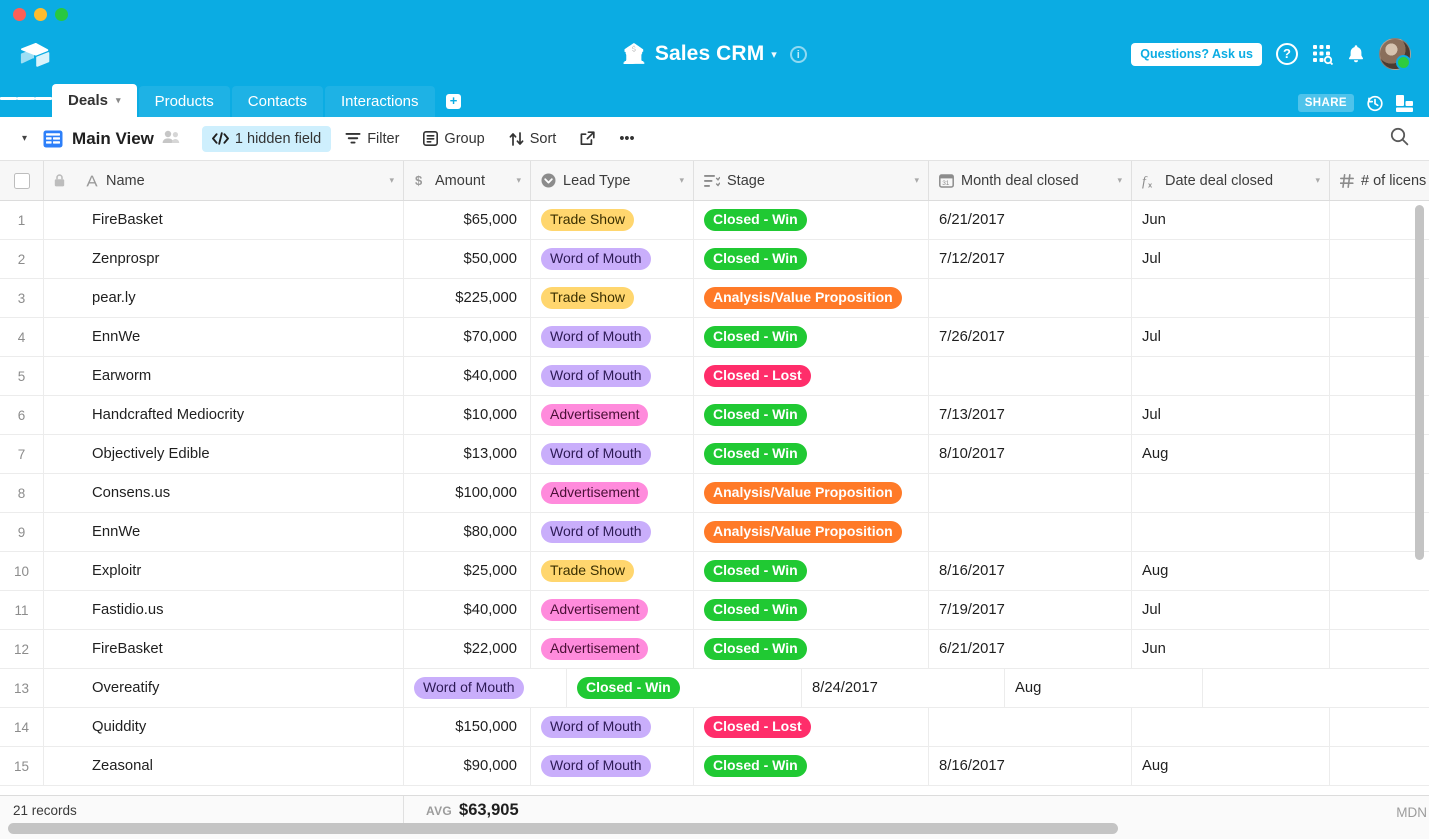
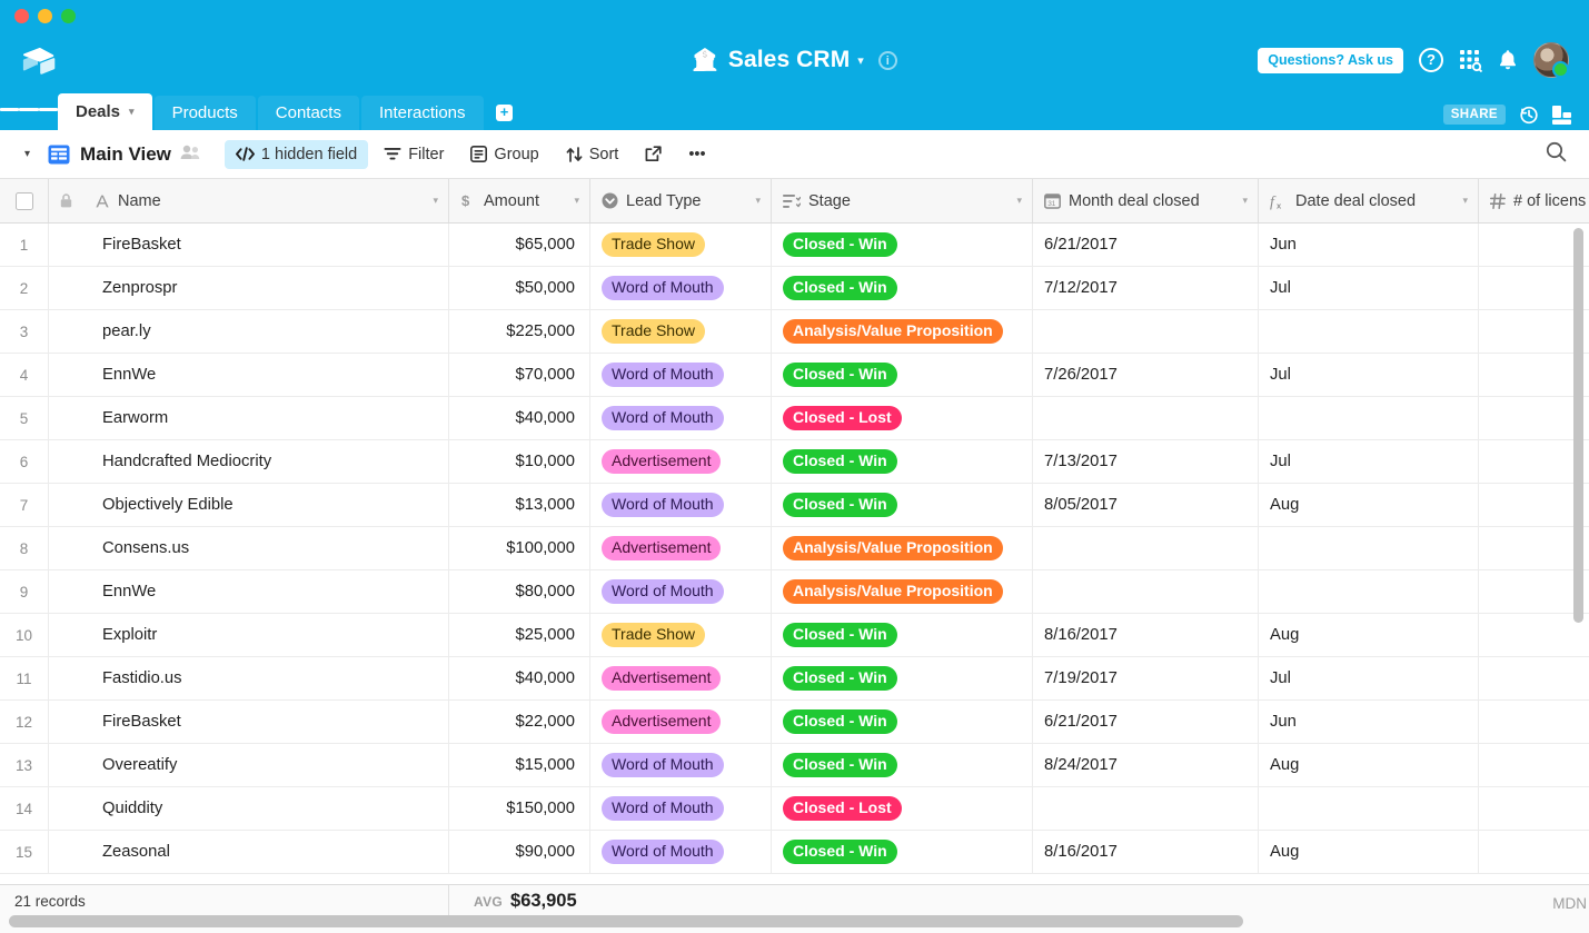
  🏦
  Sales CRM
  ▾
  i
  Questions? Ask us
  ?
  Deals
  ▾
  Products
  Contacts
  Interactions
  +
  SHARE
  ▾
  Main View
  1 hidden field
  Filter
  Group
  Sort
  •••
  Name
  ▾
  $
  Amount
  ▾
  Lead Type
  ▾
  Stage
  ▾
  Month deal closed
  ▾
  f
  x
  Date deal closed
  ▾
  # of licens
  1
  FireBasket
  $65,000
  Trade Show
  Closed - Win
  6/21/2017
  Jun
  2
  Zenprospr
  $50,000
  Word of Mouth
  Closed - Win
  7/12/2017
  Jul
  3
  pear.ly
  $225,000
  Trade Show
  Analysis/Value Proposition
  4
  EnnWe
  $70,000
  Word of Mouth
  Closed - Win
  7/26/2017
  Jul
  5
  Earworm
  $40,000
  Word of Mouth
  Closed - Lost
  6
  Handcrafted Mediocrity
  $10,000
  Advertisement
  Closed - Win
  7/13/2017
  Jul
  7
  Objectively Edible
  $13,000
  Word of Mouth
  Closed - Win
- 8/10/2017
+ 8/05/2017
  Aug
  8
  Consens.us
  $100,000
  Advertisement
  Analysis/Value Proposition
  9
  EnnWe
  $80,000
  Word of Mouth
  Analysis/Value Proposition
  10
  Exploitr
  $25,000
  Trade Show
  Closed - Win
  8/16/2017
  Aug
  11
  Fastidio.us
  $40,000
  Advertisement
  Closed - Win
  7/19/2017
  Jul
  12
  FireBasket
  $22,000
  Advertisement
  Closed - Win
  6/21/2017
  Jun
  13
  Overeatify
+ $15,000
  Word of Mouth
  Closed - Win
  8/24/2017
  Aug
  14
  Quiddity
  $150,000
  Word of Mouth
  Closed - Lost
  15
  Zeasonal
  $90,000
  Word of Mouth
  Closed - Win
  8/16/2017
  Aug
  21 records
  AVG
  $63,905
  MDN
